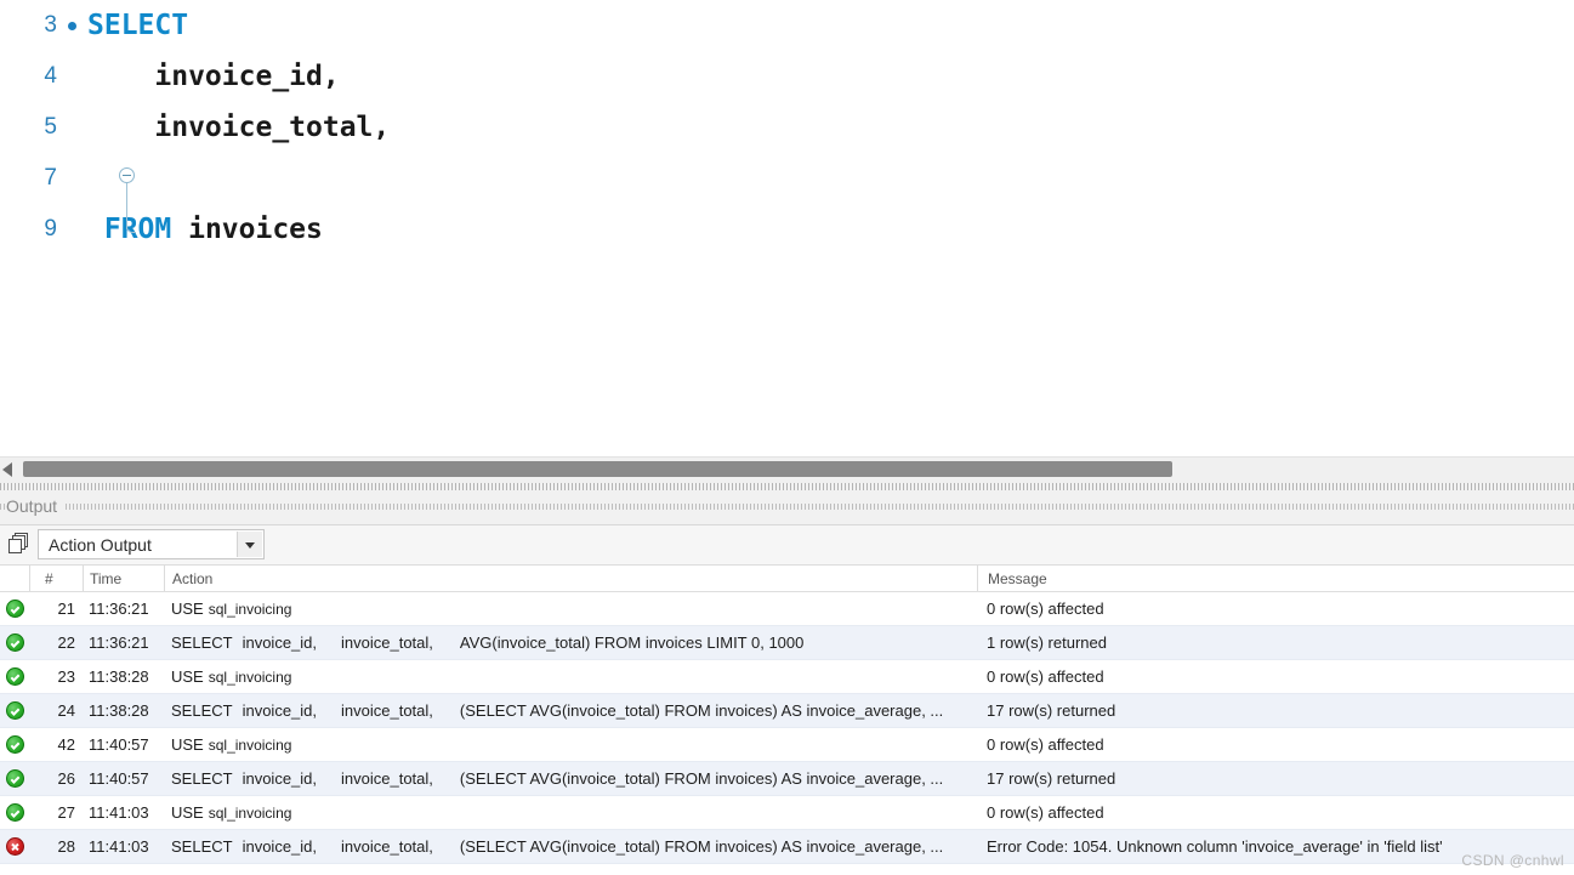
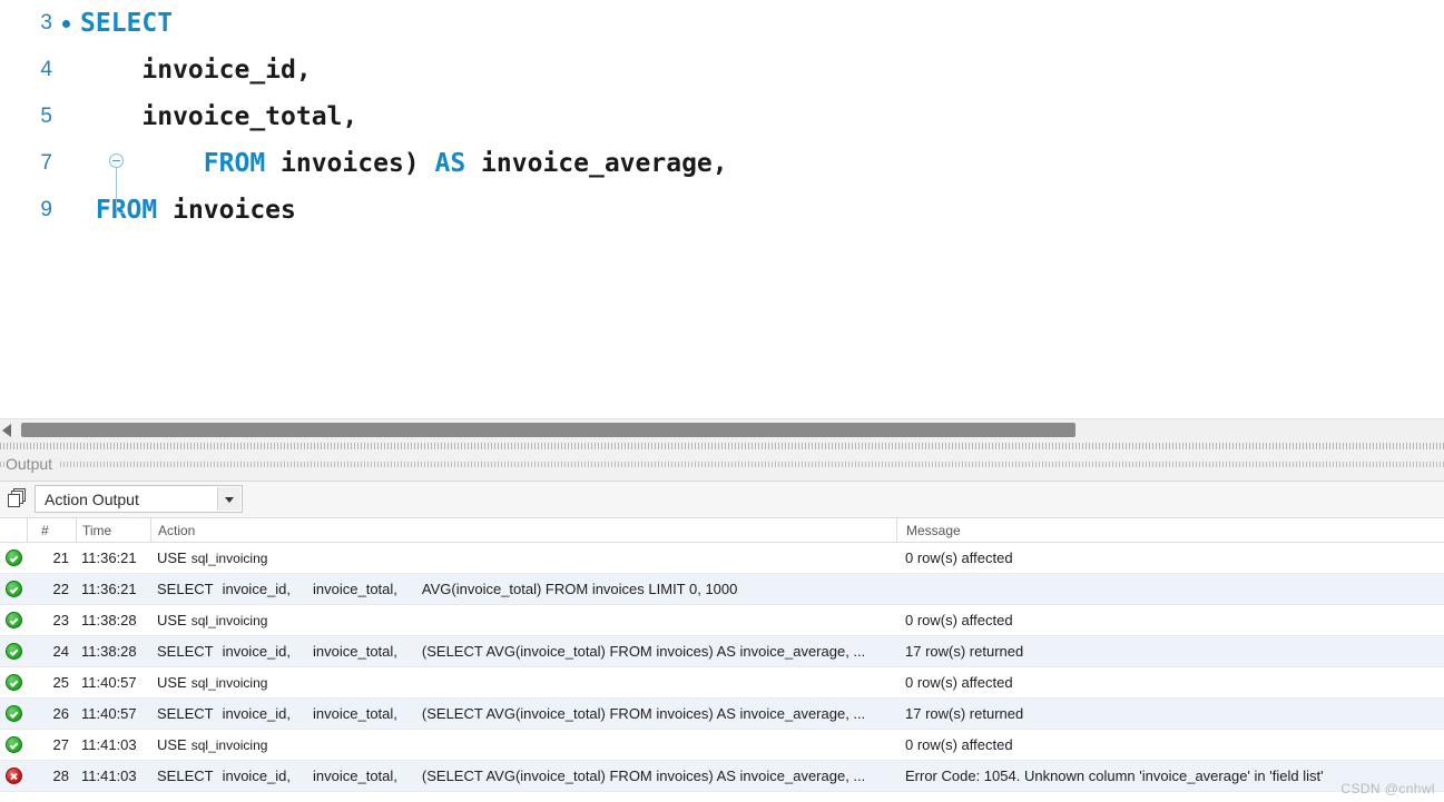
  3
  SELECT
  4
  invoice_id,
  5
  invoice_total,
  7
+ FROM invoices) AS invoice_average,
  9
  FROM invoices
  Output
  Action Output
  #
  Time
  Action
  Message
  21
  11:36:21
  USE
  sql_invoicing
  0 row(s) affected
  22
  11:36:21
  SELECT
  invoice_id,
  invoice_total,
  AVG(invoice_total) FROM invoices LIMIT 0, 1000
- 1 row(s) returned
  23
  11:38:28
  USE
  sql_invoicing
  0 row(s) affected
  24
  11:38:28
  SELECT
  invoice_id,
  invoice_total,
  (SELECT AVG(invoice_total) FROM invoices) AS invoice_average, ...
  17 row(s) returned
- 42
+ 25
  11:40:57
  USE
  sql_invoicing
  0 row(s) affected
  26
  11:40:57
  SELECT
  invoice_id,
  invoice_total,
  (SELECT AVG(invoice_total) FROM invoices) AS invoice_average, ...
  17 row(s) returned
  27
  11:41:03
  USE
  sql_invoicing
  0 row(s) affected
  28
  11:41:03
  SELECT
  invoice_id,
  invoice_total,
  (SELECT AVG(invoice_total) FROM invoices) AS invoice_average, ...
  Error Code: 1054. Unknown column 'invoice_average' in 'field list'
  CSDN @cnhwl
